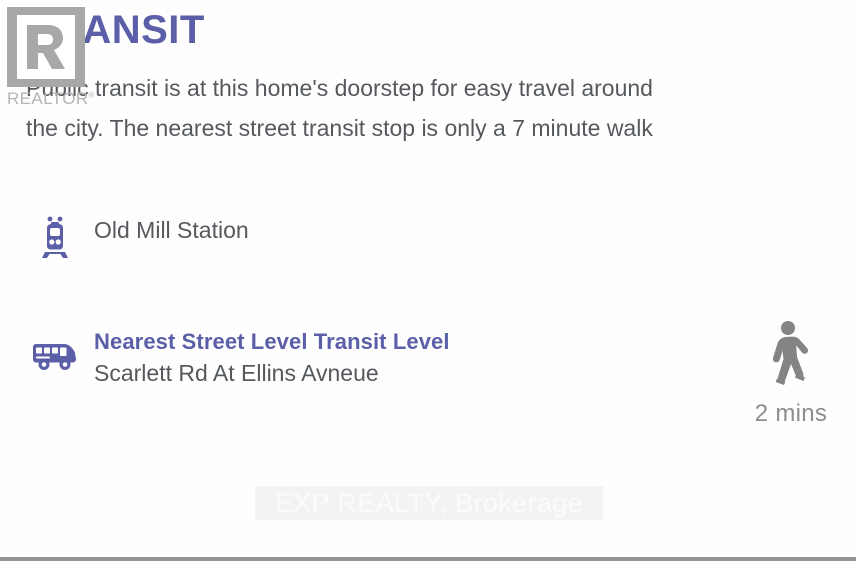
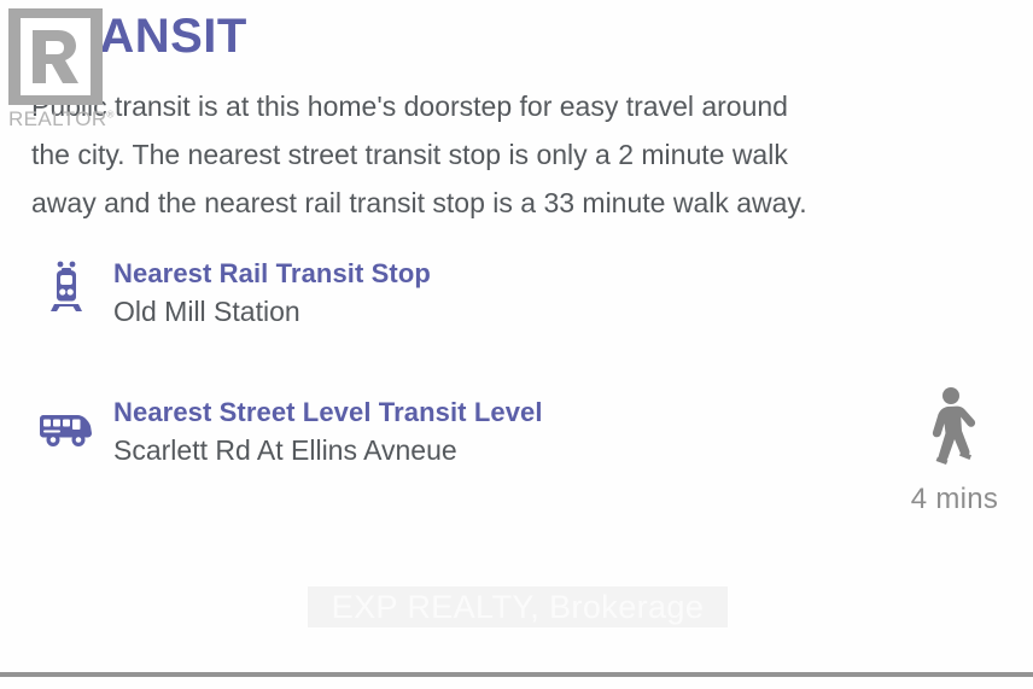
  REALTOR®
  ANSIT
  Public transit is at this home's doorstep for easy travel around
- the city. The nearest street transit stop is only a 7 minute walk
+ the city. The nearest street transit stop is only a 2 minute walk
+ away and the nearest rail transit stop is a 33 minute walk away.
+ Nearest Rail Transit Stop
  Old Mill Station
  Nearest Street Level Transit Level
  Scarlett Rd At Ellins Avneue
- 2 mins
+ 4 mins
